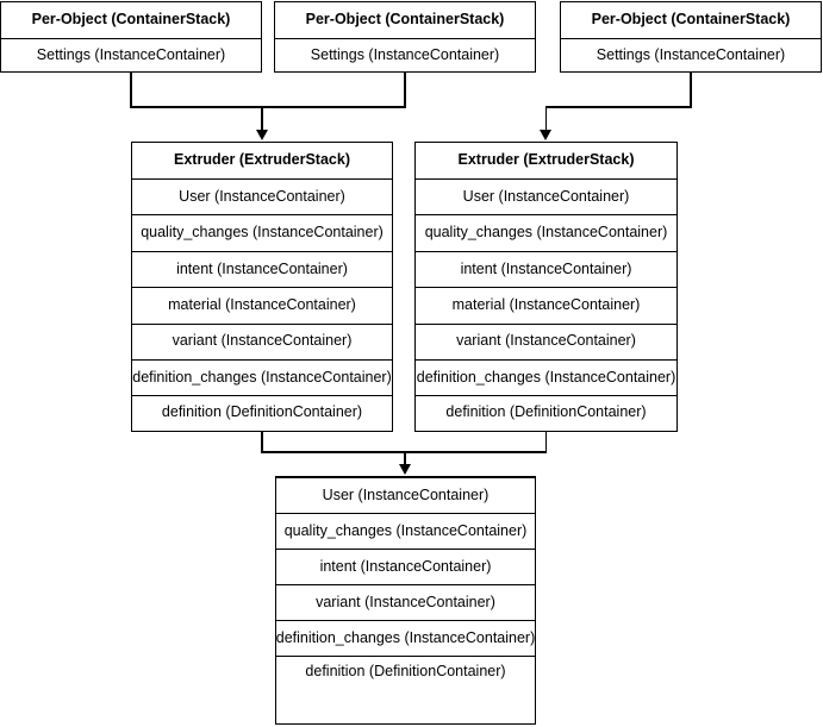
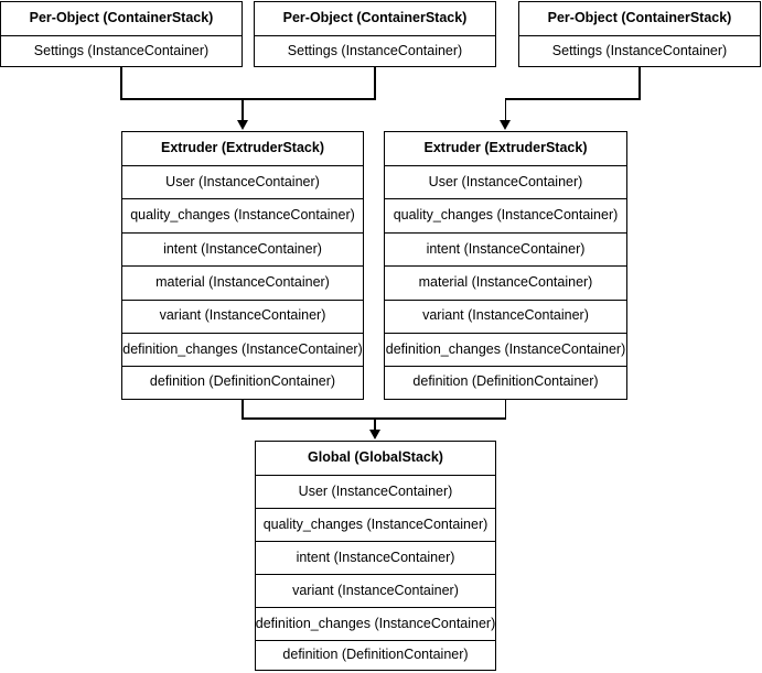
  Per-Object (ContainerStack)
  Settings (InstanceContainer)
  Per-Object (ContainerStack)
  Settings (InstanceContainer)
  Per-Object (ContainerStack)
  Settings (InstanceContainer)
  Extruder (ExtruderStack)
  User (InstanceContainer)
  quality_changes (InstanceContainer)
  intent (InstanceContainer)
  material (InstanceContainer)
  variant (InstanceContainer)
  definition_changes (InstanceContainer)
  definition (DefinitionContainer)
  Extruder (ExtruderStack)
  User (InstanceContainer)
  quality_changes (InstanceContainer)
  intent (InstanceContainer)
  material (InstanceContainer)
  variant (InstanceContainer)
  definition_changes (InstanceContainer)
  definition (DefinitionContainer)
+ Global (GlobalStack)
  User (InstanceContainer)
  quality_changes (InstanceContainer)
  intent (InstanceContainer)
  variant (InstanceContainer)
  definition_changes (InstanceContainer)
  definition (DefinitionContainer)
